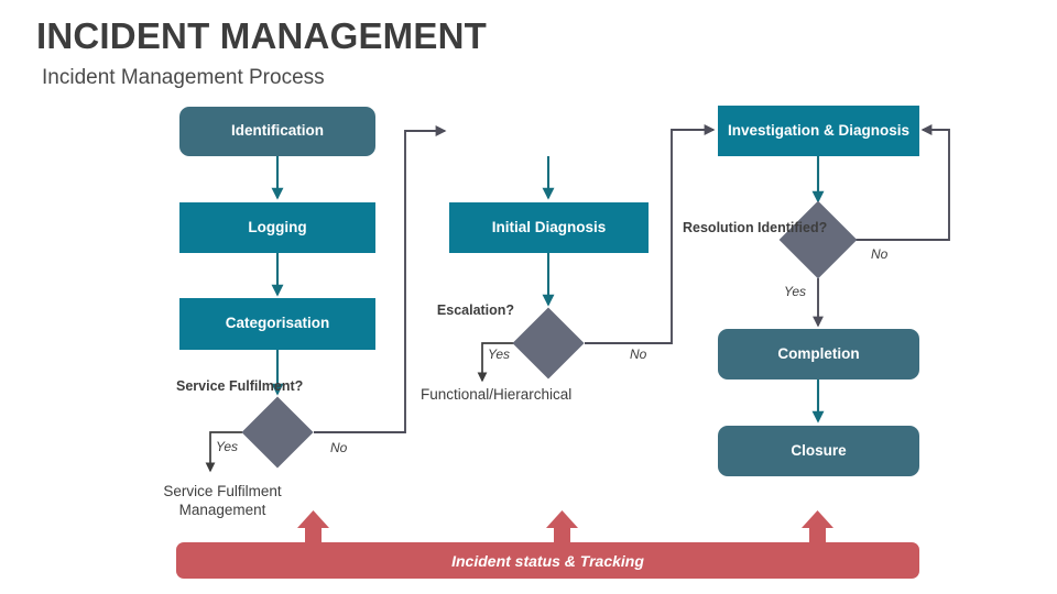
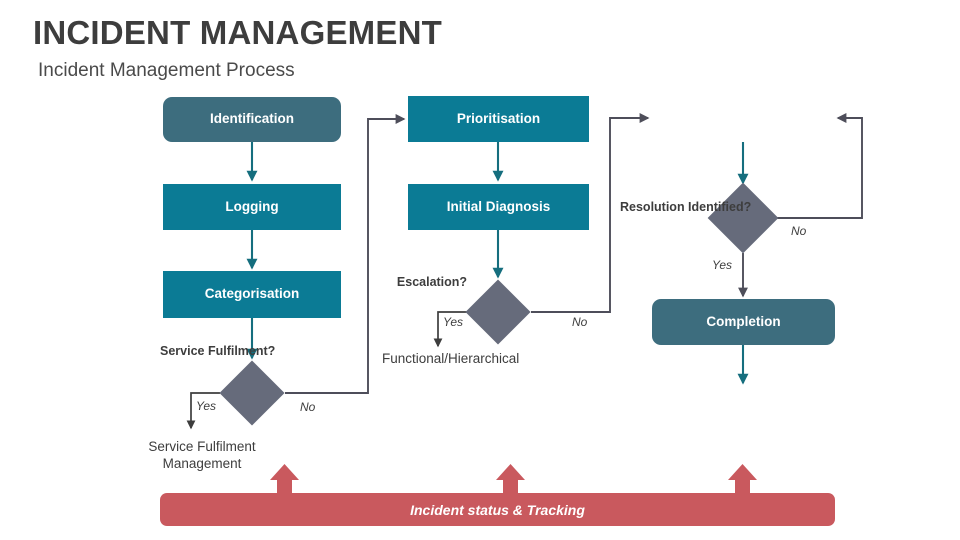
  INCIDENT MANAGEMENT
  Incident Management Process
  Identification
  Logging
  Categorisation
  Service Fulfilment?
  Yes
  No
  Service Fulfilment Management
+ Prioritisation
  Initial Diagnosis
  Escalation?
  Yes
  No
  Functional/Hierarchical
- Investigation & Diagnosis
  Resolution Identified?
  Yes
  No
  Completion
- Closure
  Incident status & Tracking
